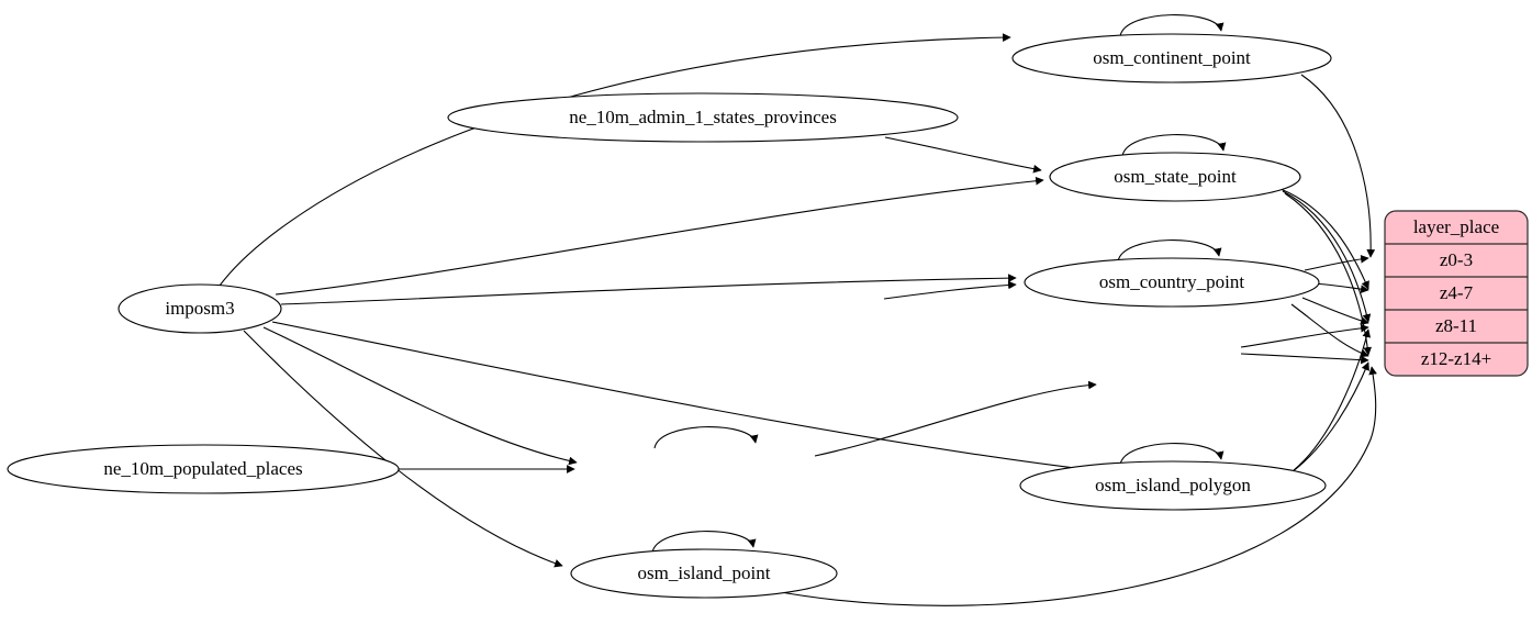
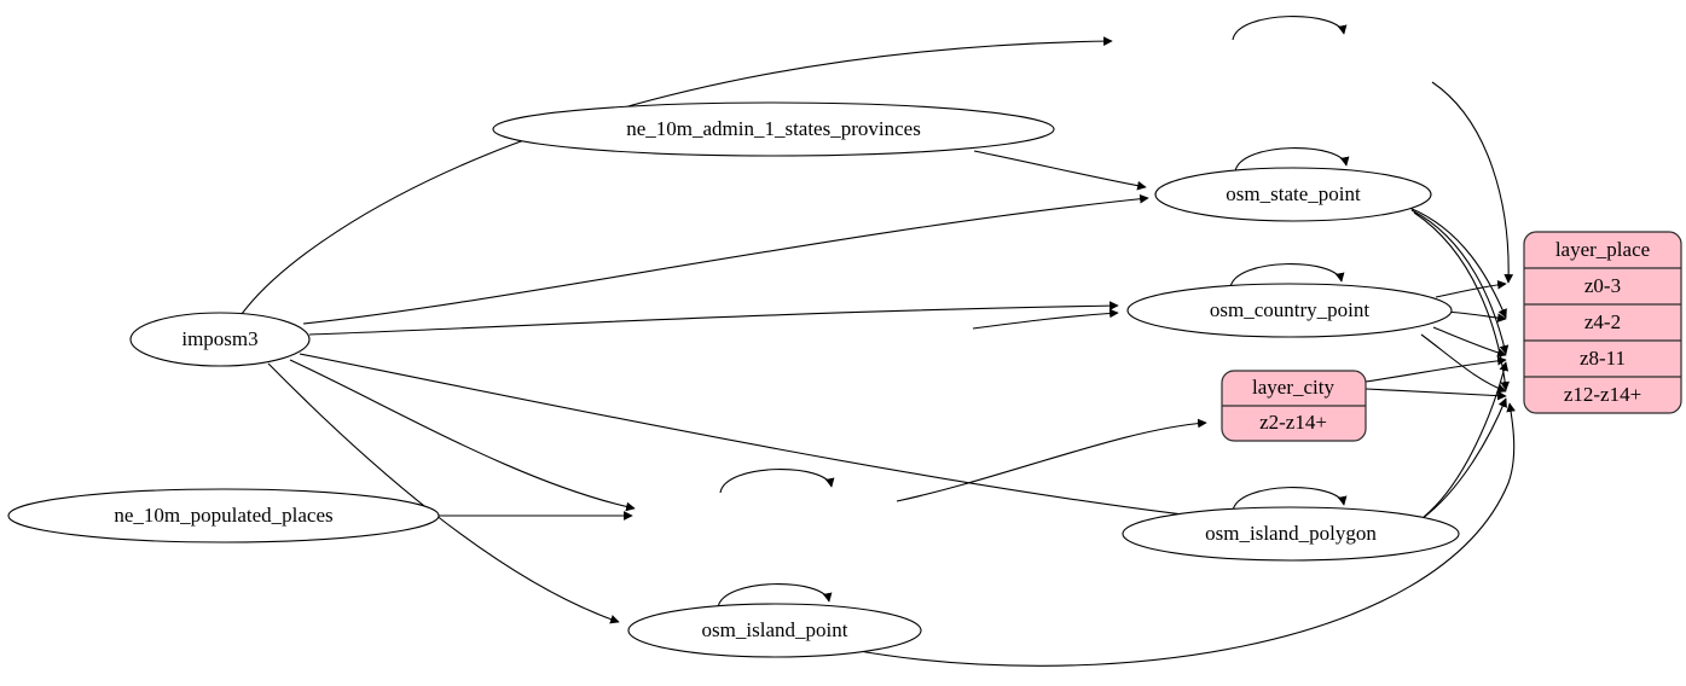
  imposm3
  ne_10m_admin_1_states_provinces
  ne_10m_populated_places
- osm_continent_point
  osm_state_point
  osm_country_point
  osm_island_polygon
  osm_island_point
  layer_place
  z0-3
- z4-7
+ z4-2
  z8-11
  z12-z14+
+ layer_city
+ z2-z14+
